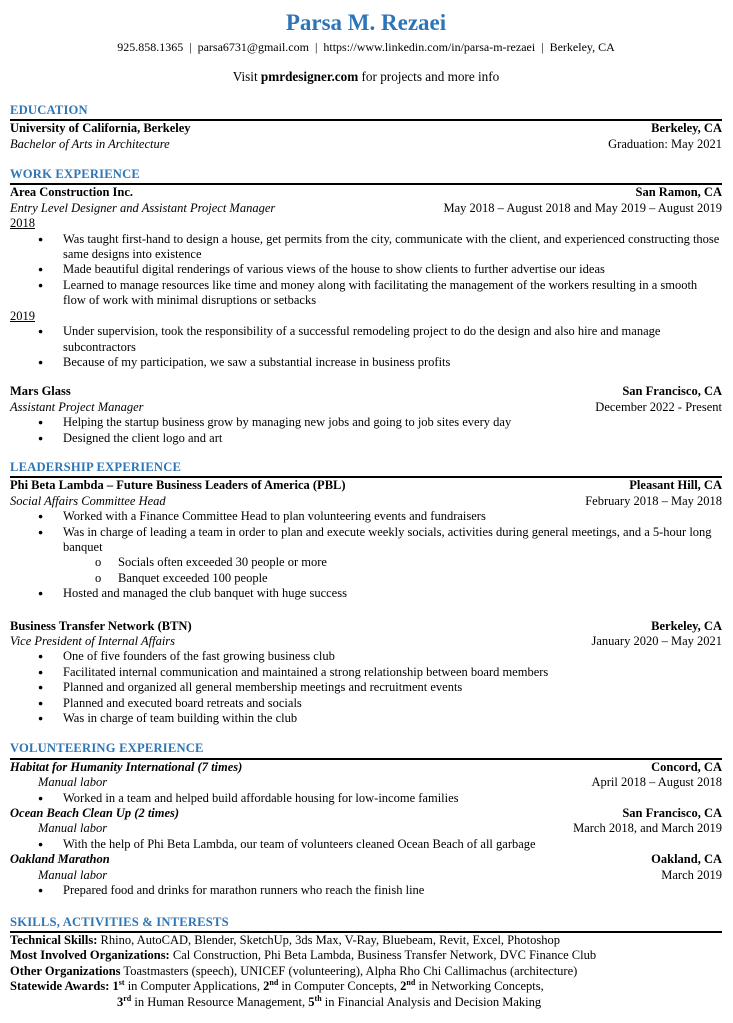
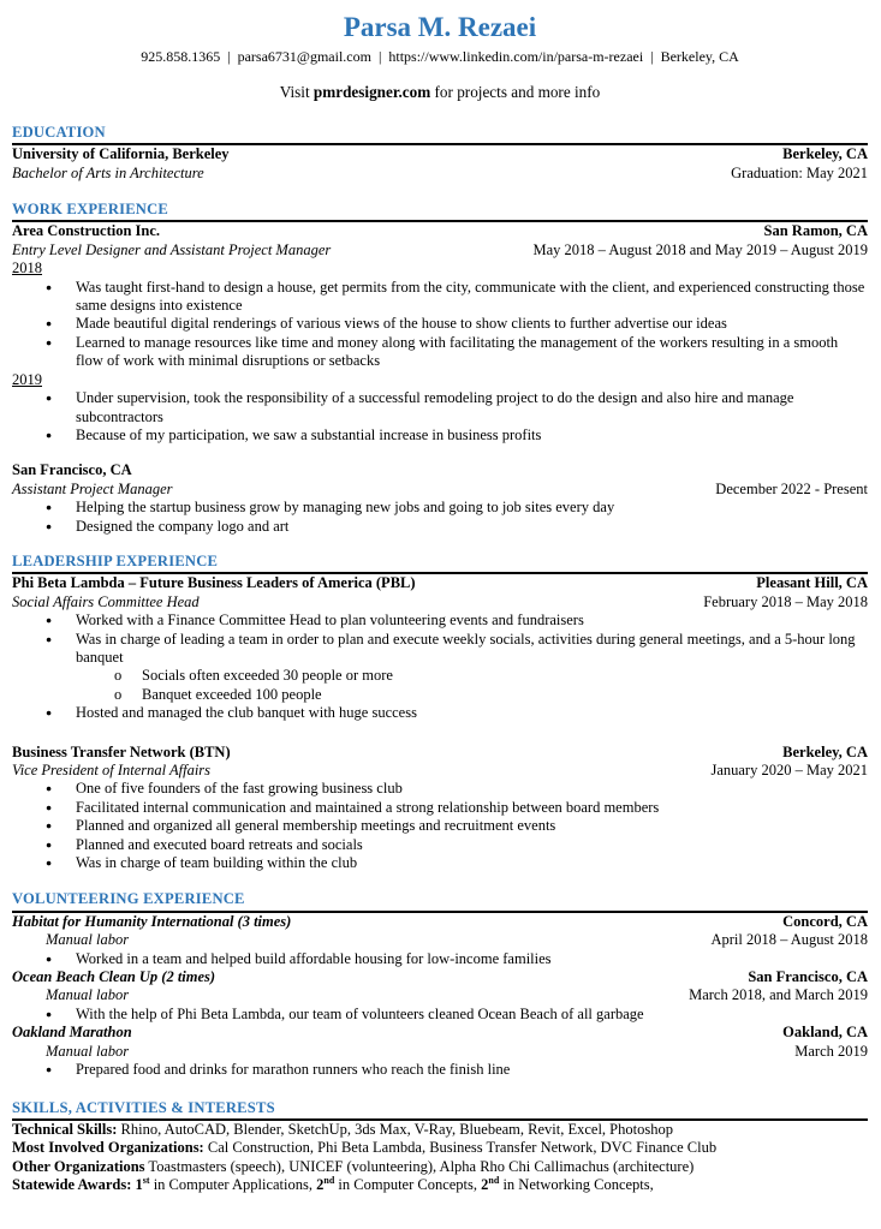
  Parsa M. Rezaei
  925.858.1365 | parsa6731@gmail.com | https://www.linkedin.com/in/parsa-m-rezaei | Berkeley, CA
  Visit pmrdesigner.com for projects and more info
  EDUCATION
  University of California, Berkeley
  Berkeley, CA
  Bachelor of Arts in Architecture
  Graduation: May 2021
  WORK EXPERIENCE
  Area Construction Inc.
  San Ramon, CA
  Entry Level Designer and Assistant Project Manager
  May 2018 – August 2018 and May 2019 – August 2019
  2018
  ●
  Was taught first-hand to design a house, get permits from the city, communicate with the client, and experienced constructing those same designs into existence
  ●
  Made beautiful digital renderings of various views of the house to show clients to further advertise our ideas
  ●
  Learned to manage resources like time and money along with facilitating the management of the workers resulting in a smooth flow of work with minimal disruptions or setbacks
  2019
  ●
  Under supervision, took the responsibility of a successful remodeling project to do the design and also hire and manage subcontractors
  ●
  Because of my participation, we saw a substantial increase in business profits
- Mars Glass
  San Francisco, CA
  Assistant Project Manager
  December 2022 - Present
  ●
  Helping the startup business grow by managing new jobs and going to job sites every day
  ●
- Designed the client logo and art
+ Designed the company logo and art
  LEADERSHIP EXPERIENCE
  Phi Beta Lambda – Future Business Leaders of America (PBL)
  Pleasant Hill, CA
  Social Affairs Committee Head
  February 2018 – May 2018
  ●
  Worked with a Finance Committee Head to plan volunteering events and fundraisers
  ●
  Was in charge of leading a team in order to plan and execute weekly socials, activities during general meetings, and a 5-hour long banquet
  o
  Socials often exceeded 30 people or more
  o
  Banquet exceeded 100 people
  ●
  Hosted and managed the club banquet with huge success
  Business Transfer Network (BTN)
  Berkeley, CA
  Vice President of Internal Affairs
  January 2020 – May 2021
  ●
  One of five founders of the fast growing business club
  ●
  Facilitated internal communication and maintained a strong relationship between board members
  ●
  Planned and organized all general membership meetings and recruitment events
  ●
  Planned and executed board retreats and socials
  ●
  Was in charge of team building within the club
  VOLUNTEERING EXPERIENCE
- Habitat for Humanity International (7 times)
+ Habitat for Humanity International (3 times)
  Concord, CA
  Manual labor
  April 2018 – August 2018
  ●
  Worked in a team and helped build affordable housing for low-income families
  Ocean Beach Clean Up (2 times)
  San Francisco, CA
  Manual labor
  March 2018, and March 2019
  ●
  With the help of Phi Beta Lambda, our team of volunteers cleaned Ocean Beach of all garbage
  Oakland Marathon
  Oakland, CA
  Manual labor
  March 2019
  ●
  Prepared food and drinks for marathon runners who reach the finish line
  SKILLS, ACTIVITIES & INTERESTS
  Technical Skills: Rhino, AutoCAD, Blender, SketchUp, 3ds Max, V-Ray, Bluebeam, Revit, Excel, Photoshop
  Most Involved Organizations: Cal Construction, Phi Beta Lambda, Business Transfer Network, DVC Finance Club
  Other Organizations Toastmasters (speech), UNICEF (volunteering), Alpha Rho Chi Callimachus (architecture)
  Statewide Awards: 1st in Computer Applications, 2nd in Computer Concepts, 2nd in Networking Concepts,
- 3rd in Human Resource Management, 5th in Financial Analysis and Decision Making
